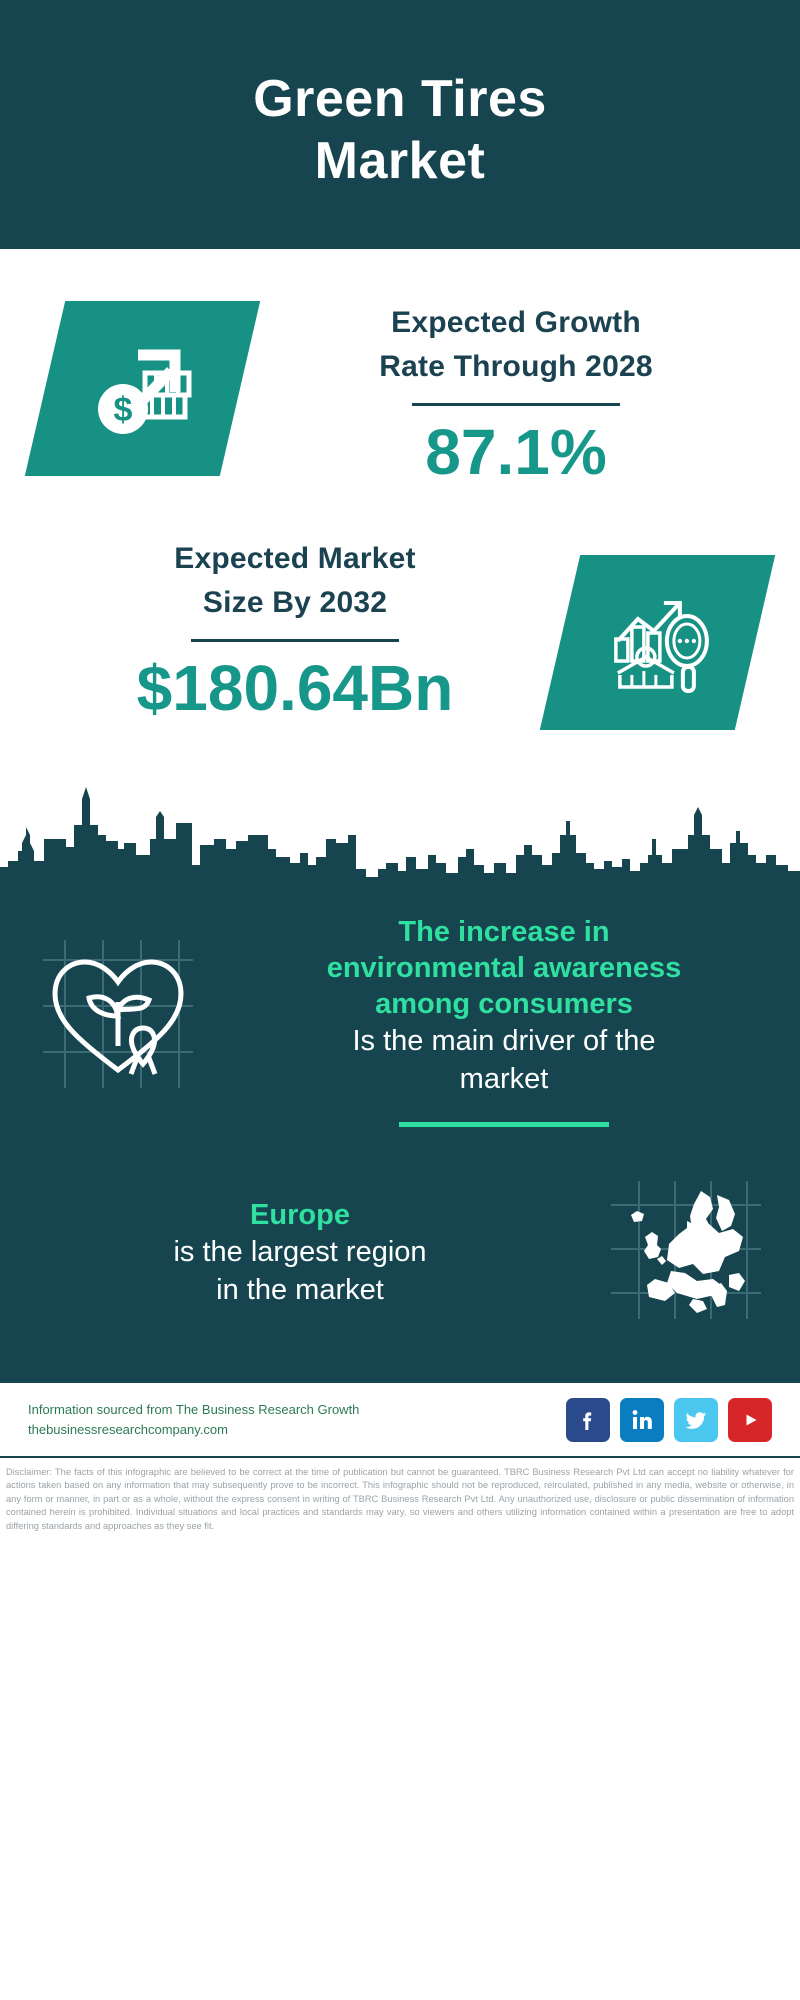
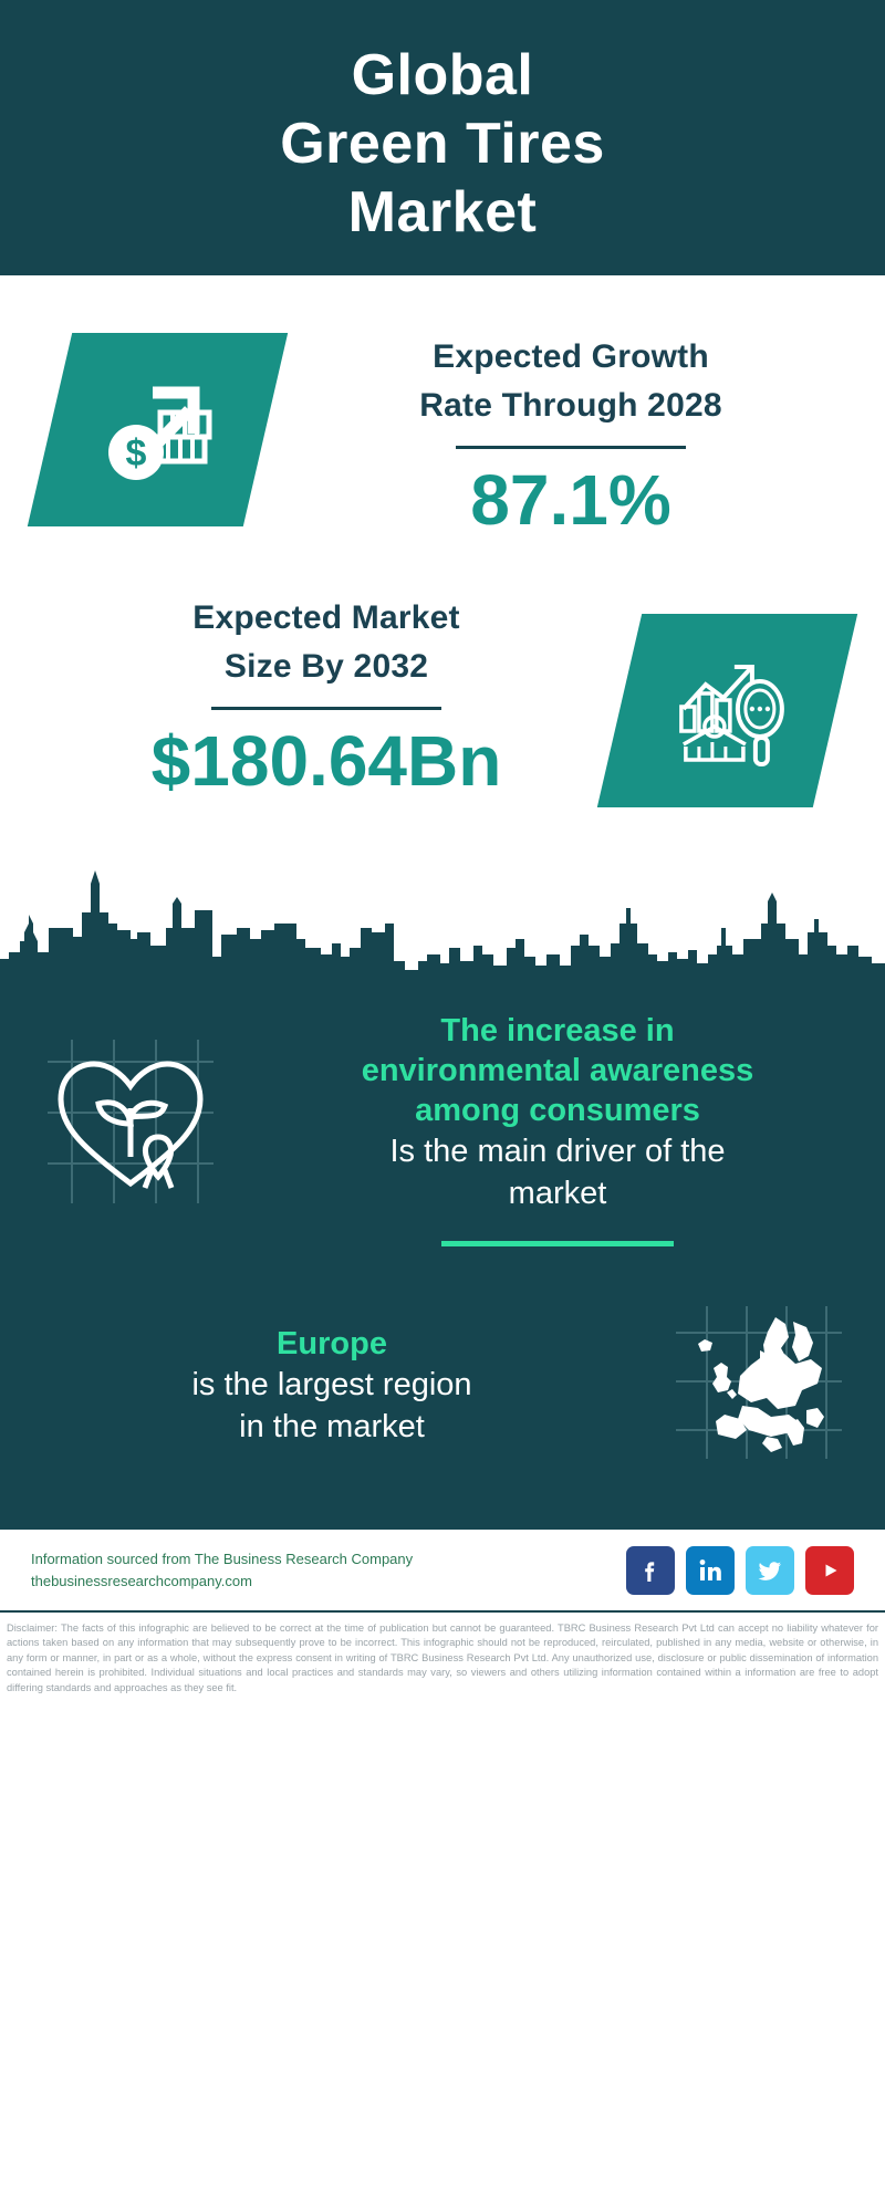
+ Global
  Green Tires
  Market
  Expected Growth
  Rate Through 2028
  87.1%
  Expected Market
  Size By 2032
  $180.64Bn
  The increase in
  environmental awareness
  among consumers
  Is the main driver of the
  market
  Europe
  is the largest region
  in the market
- Information sourced from The Business Research Growth
+ Information sourced from The Business Research Company
  thebusinessresearchcompany.com
- Disclaimer: The facts of this infographic are believed to be correct at the time of publication but cannot be guaranteed. TBRC Business Research Pvt Ltd can accept no liability whatever for actions taken based on any information that may subsequently prove to be incorrect. This infographic should not be reproduced, reirculated, published in any media, website or otherwise, in any form or manner, in part or as a whole, without the express consent in writing of TBRC Business Research Pvt Ltd. Any unauthorized use, disclosure or public dissemination of information contained herein is prohibited. Individual situations and local practices and standards may vary, so viewers and others utilizing information contained within a presentation are free to adopt differing standards and approaches as they see fit.
+ Disclaimer: The facts of this infographic are believed to be correct at the time of publication but cannot be guaranteed. TBRC Business Research Pvt Ltd can accept no liability whatever for actions taken based on any information that may subsequently prove to be incorrect. This infographic should not be reproduced, reirculated, published in any media, website or otherwise, in any form or manner, in part or as a whole, without the express consent in writing of TBRC Business Research Pvt Ltd. Any unauthorized use, disclosure or public dissemination of information contained herein is prohibited. Individual situations and local practices and standards may vary, so viewers and others utilizing information contained within a information are free to adopt differing standards and approaches as they see fit.
